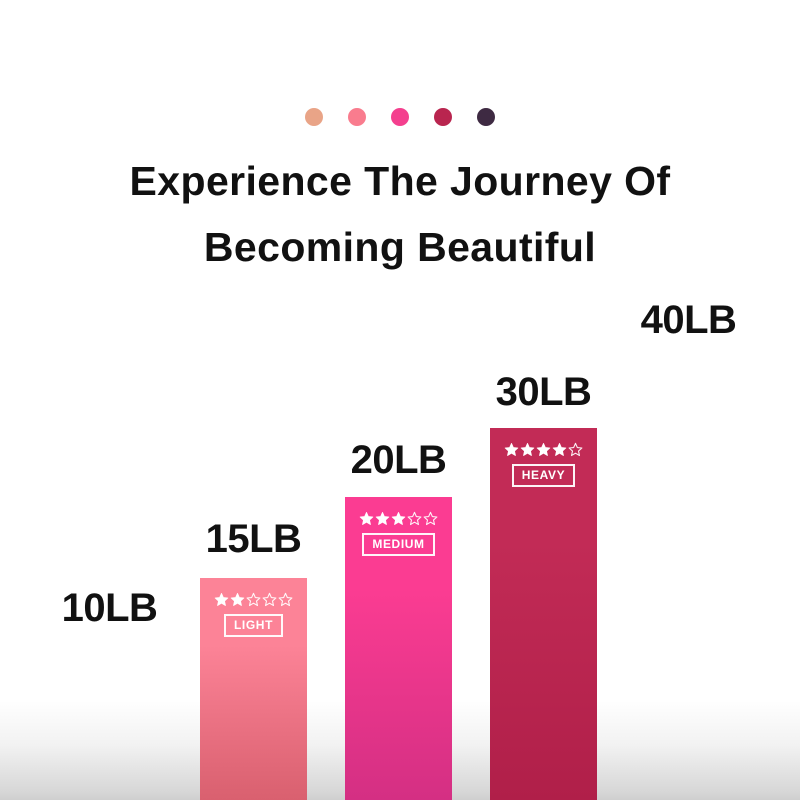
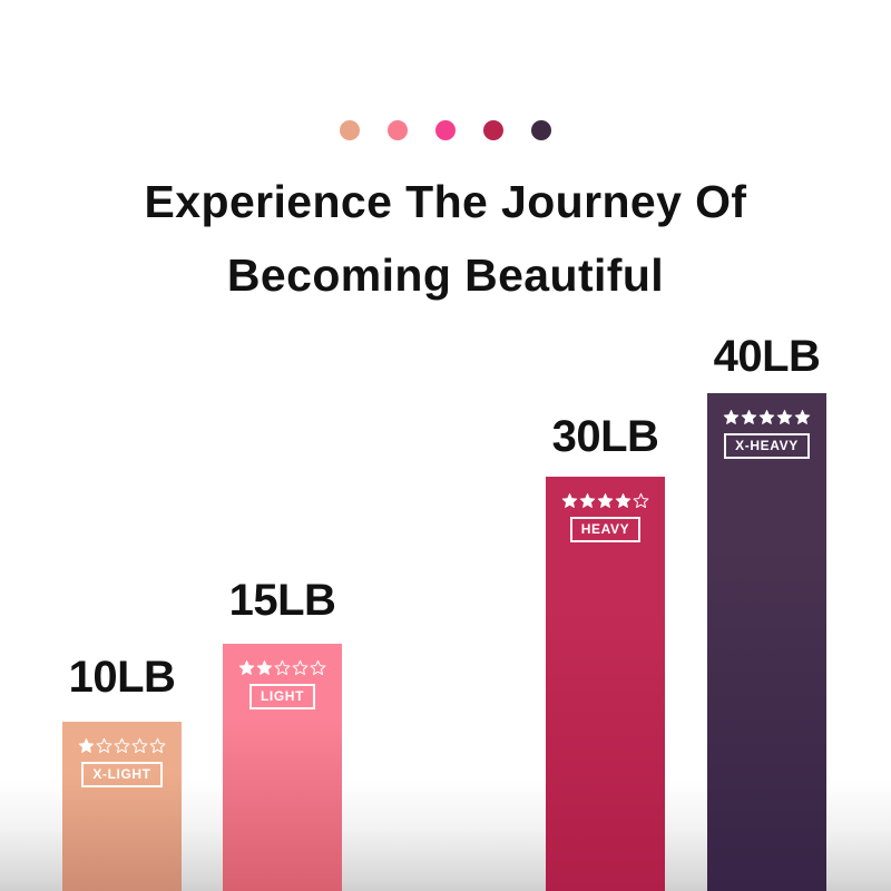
  Experience The Journey Of
  Becoming Beautiful
  10LB
+ X-LIGHT
  15LB
  LIGHT
- 20LB
- MEDIUM
  30LB
  HEAVY
  40LB
+ X-HEAVY
